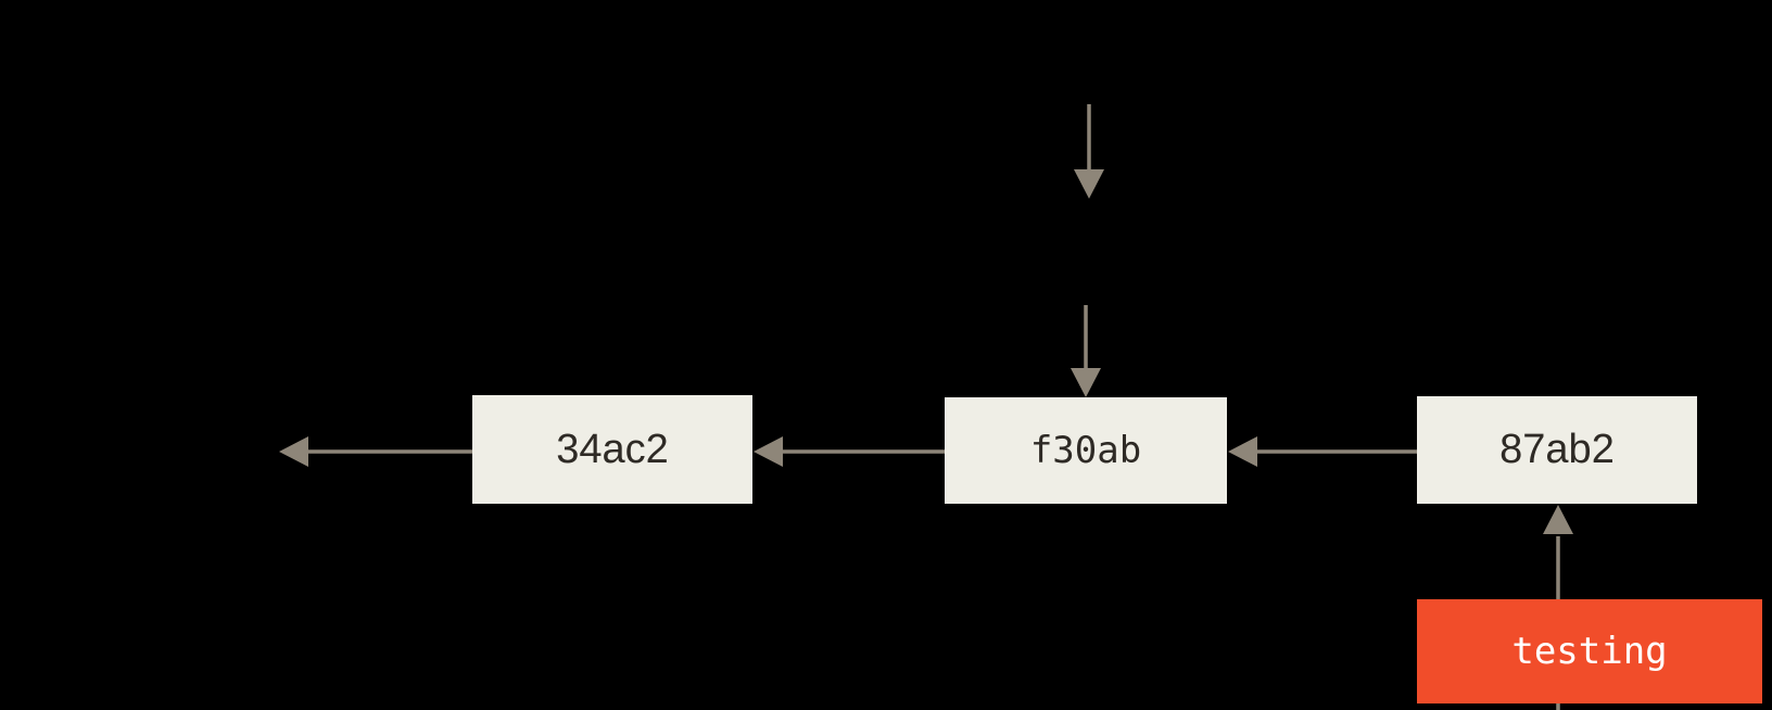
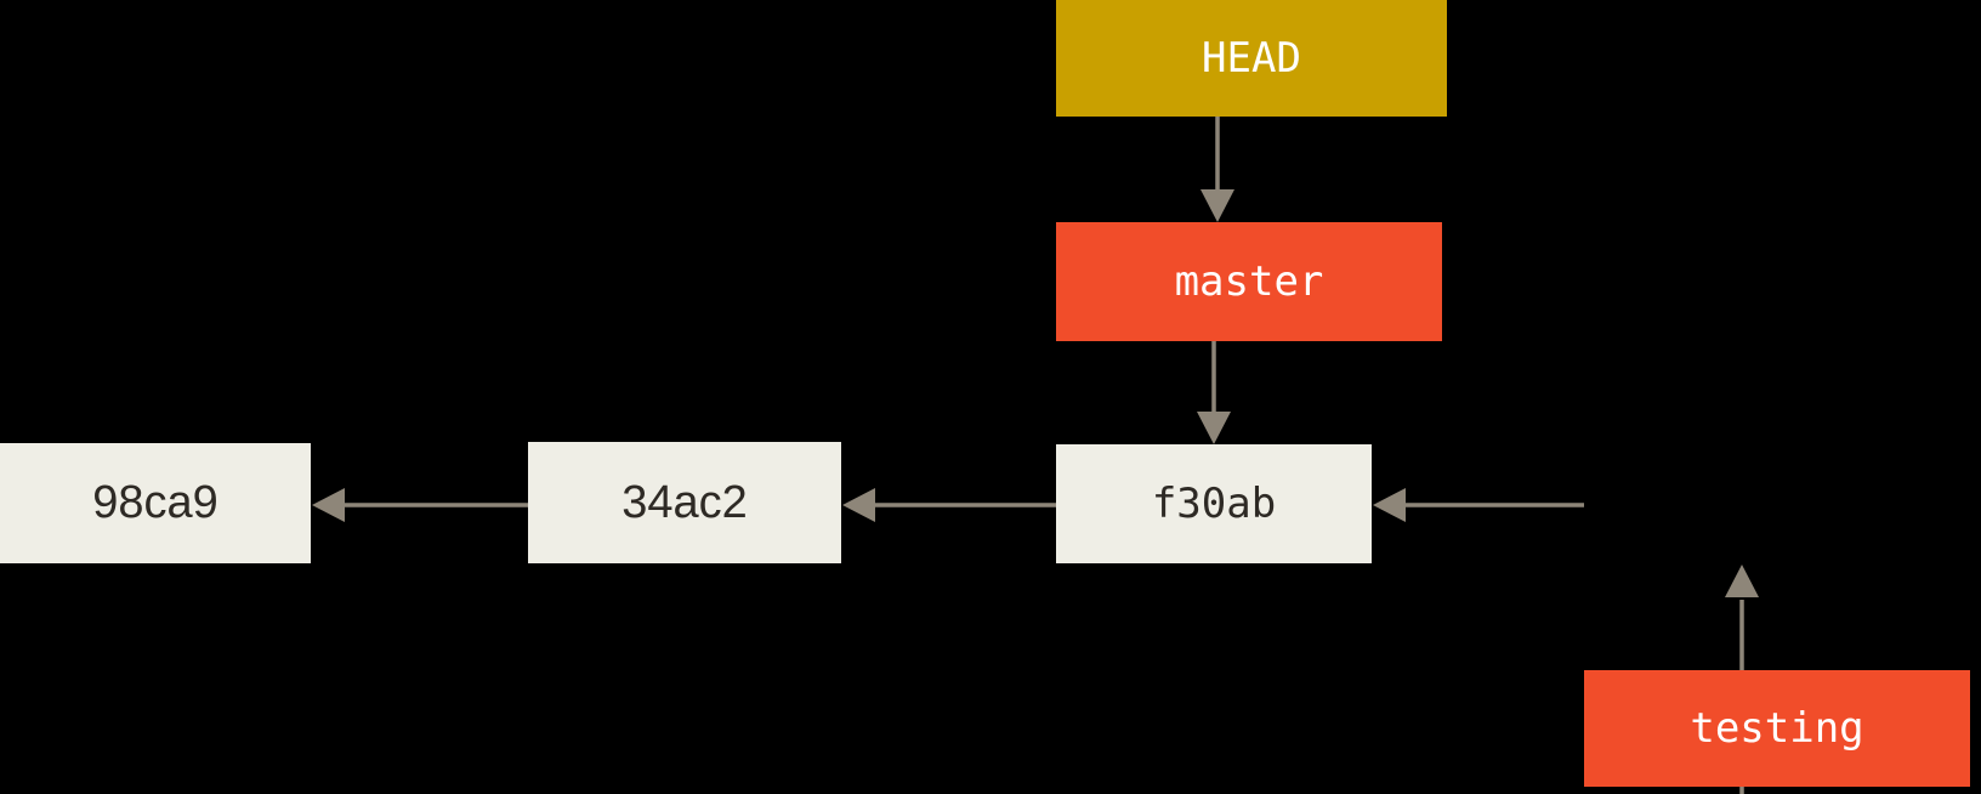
+ HEAD
+ master
+ 98ca9
  34ac2
  f30ab
- 87ab2
  testing
